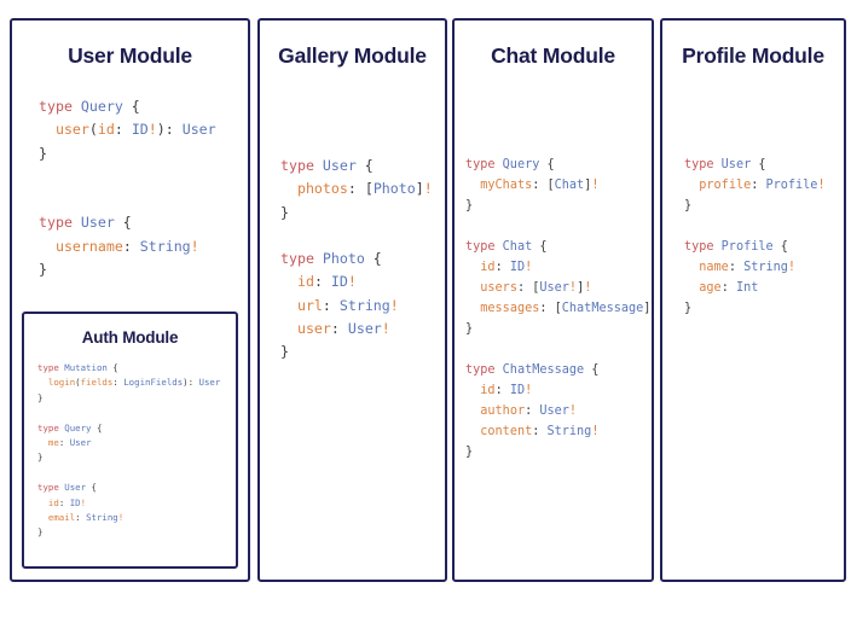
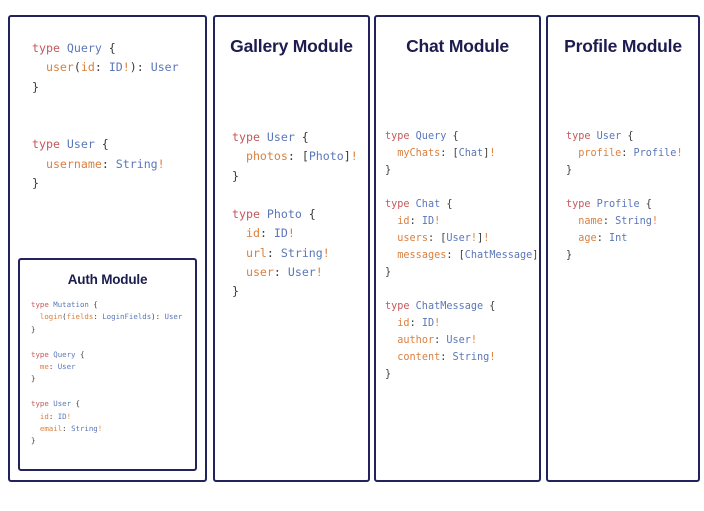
- User Module
  type Query { user(id: ID!): User } type User { username: String! }
  Auth Module
  type Mutation { login(fields: LoginFields): User } type Query { me: User } type User { id: ID! email: String! }
  Gallery Module
  type User { photos: [Photo]! } type Photo { id: ID! url: String! user: User! }
  Chat Module
  type Query { myChats: [Chat]! } type Chat { id: ID! users: [User!]! messages: [ChatMessage] } type ChatMessage { id: ID! author: User! content: String! }
  Profile Module
  type User { profile: Profile! } type Profile { name: String! age: Int }
